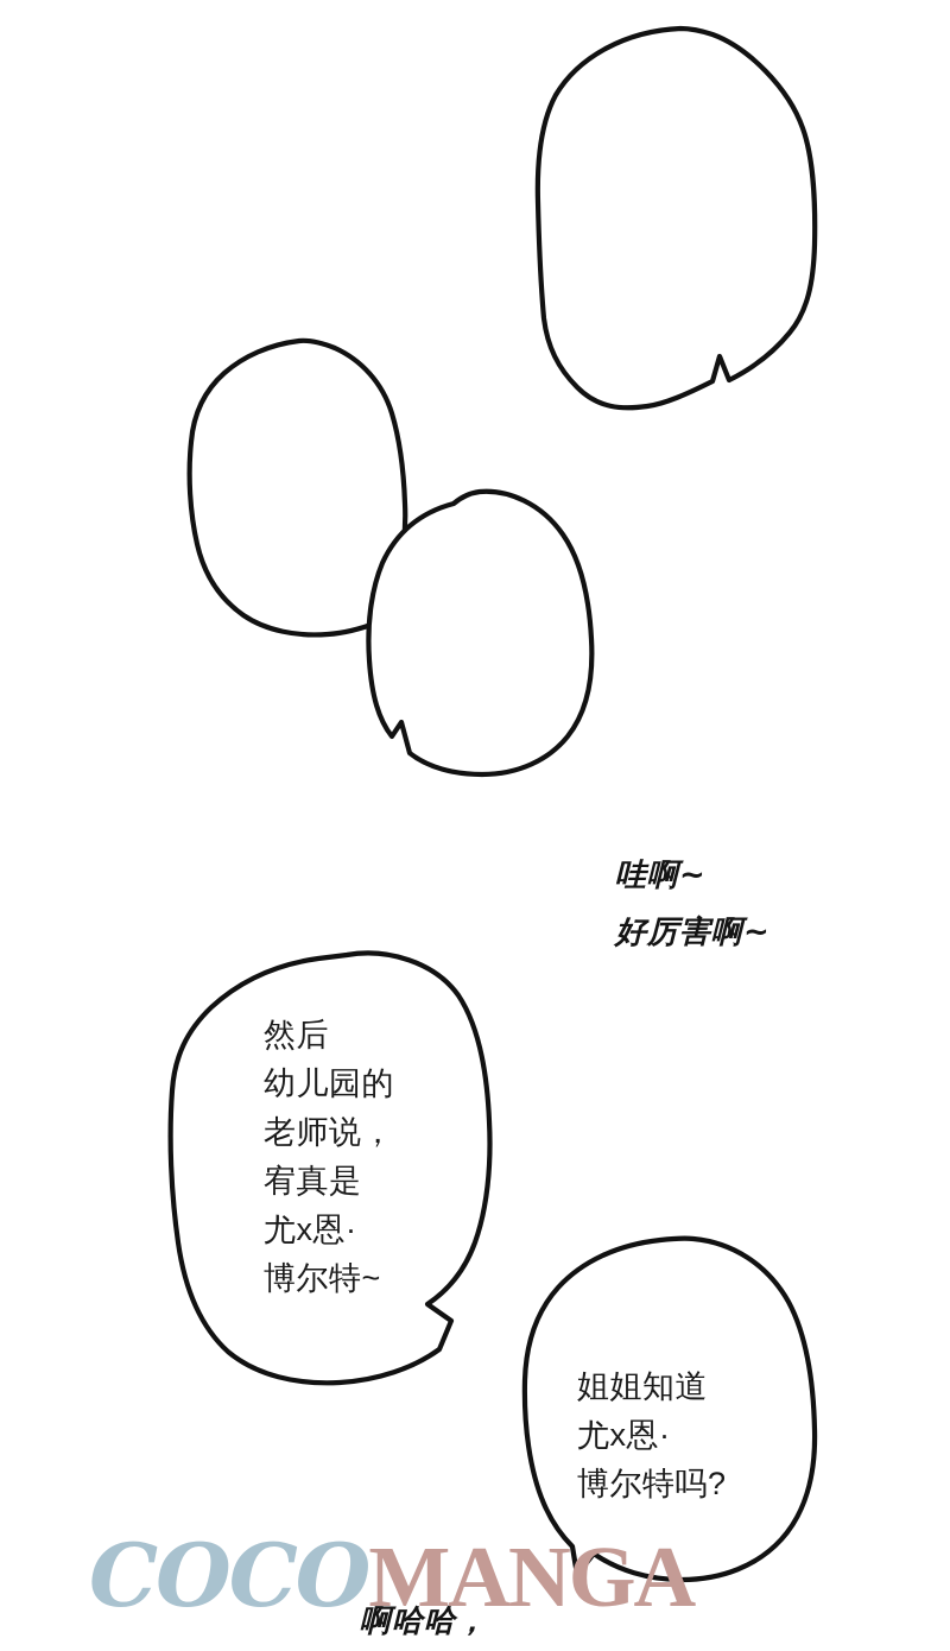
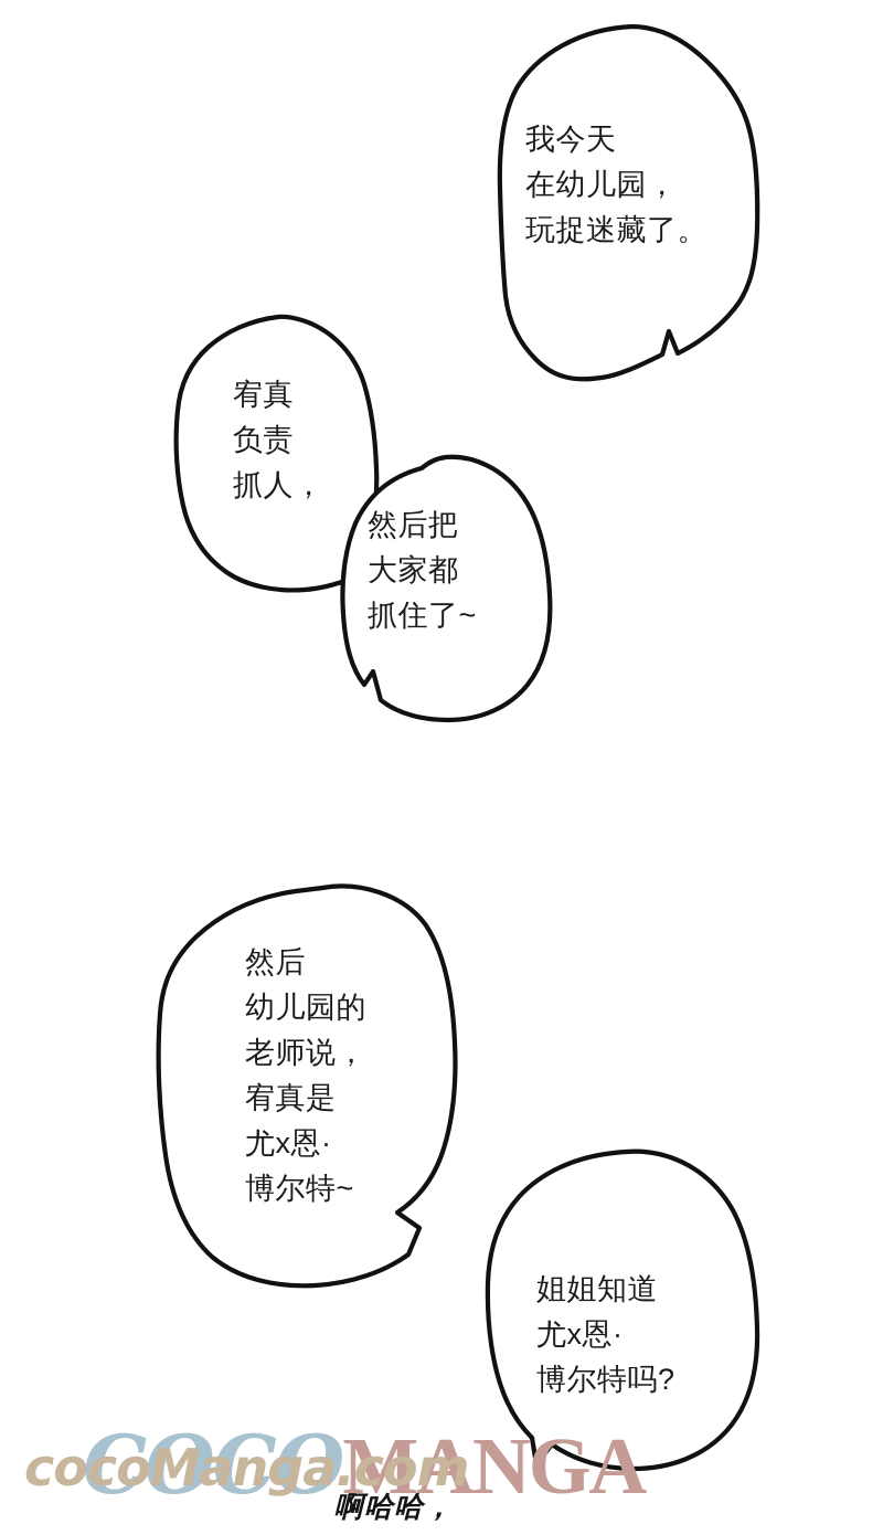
+ 我今天
+ 在幼儿园，
+ 玩捉迷藏了。
+ 宥真
+ 负责
+ 抓人，
+ 然后把
+ 大家都
+ 抓住了~
  然后
  幼儿园的
  老师说，
  宥真是
  尤x恩·
  博尔特~
  姐姐知道
  尤x恩·
  博尔特吗?
- 哇啊~
- 好厉害啊~
  啊哈哈，
  COCOMANGA
+ cocoManga.com
